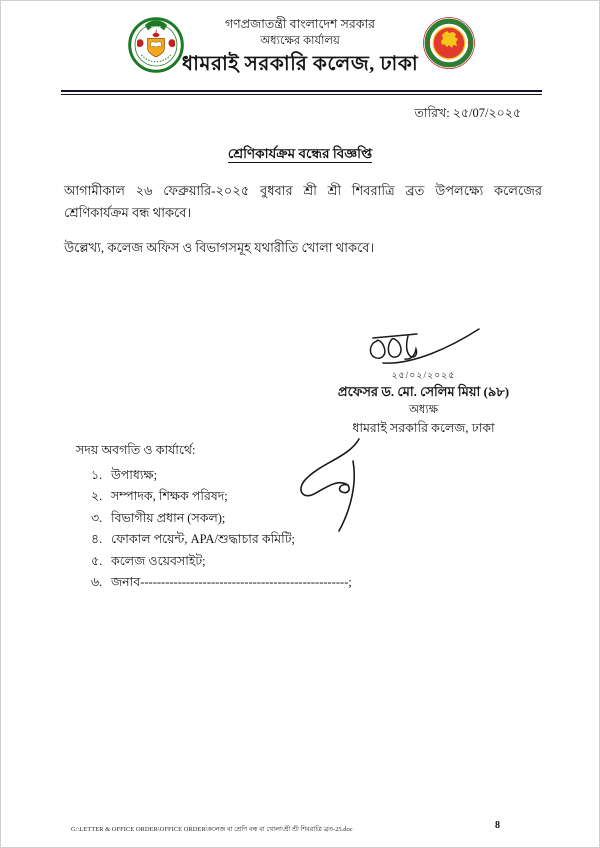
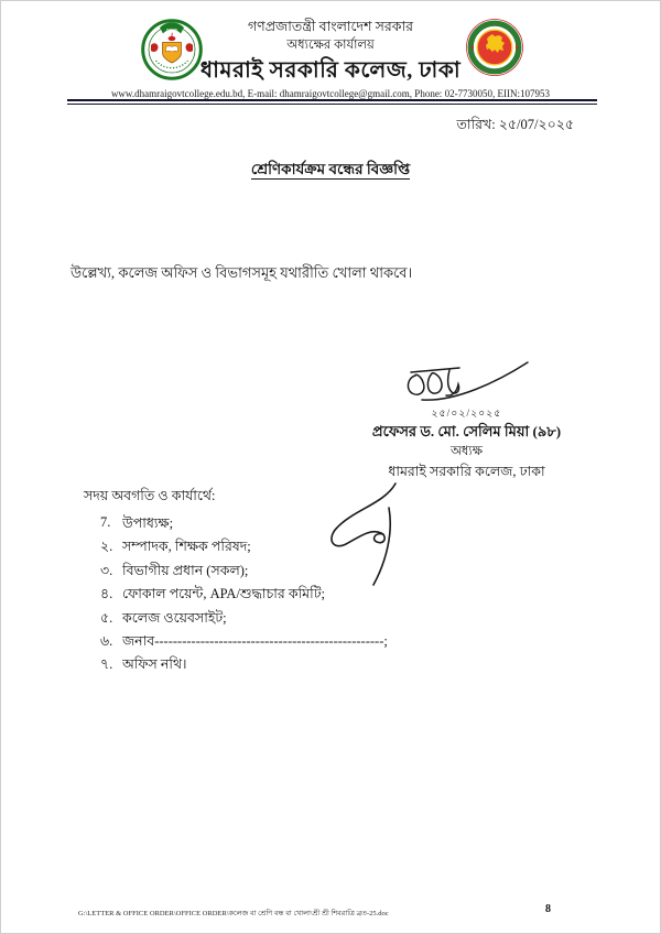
  গণপ্রজাতন্ত্রী বাংলাদেশ সরকার
  অধ্যক্ষের কার্যালয়
  ধামরাই সরকারি কলেজ, ঢাকা
+ www.dhamraigovtcollege.edu.bd, E-mail: dhamraigovtcollege@gmail.com, Phone: 02-7730050, EIIN:107953
  তারিখ: ২৫/07/২০২৫
  শ্রেণিকার্যক্রম বন্ধের বিজ্ঞপ্তি
- আগামীকাল ২৬ ফেব্রুয়ারি-২০২৫ বুধবার শ্রী শ্রী শিবরাত্রি ব্রত উপলক্ষ্যে কলেজের শ্রেণিকার্যক্রম বন্ধ থাকবে।
  উল্লেখ্য, কলেজ অফিস ও বিভাগসমূহ যথারীতি খোলা থাকবে।
  ২৫/০২/২০২৫
  প্রফেসর ড. মো. সেলিম মিয়া (৯৮)
  অধ্যক্ষ
  ধামরাই সরকারি কলেজ, ঢাকা
  সদয় অবগতি ও কার্যার্থে:
- ১.
+ 7.
  উপাধ্যক্ষ;
  ২.
  সম্পাদক, শিক্ষক পরিষদ;
  ৩.
  বিভাগীয় প্রধান (সকল);
  ৪.
  ফোকাল পয়েন্ট, APA/শুদ্ধাচার কমিটি;
  ৫.
  কলেজ ওয়েবসাইট;
  ৬.
  জনাব--------------------------------------------------;
+ ৭.
+ অফিস নথি।
  8
